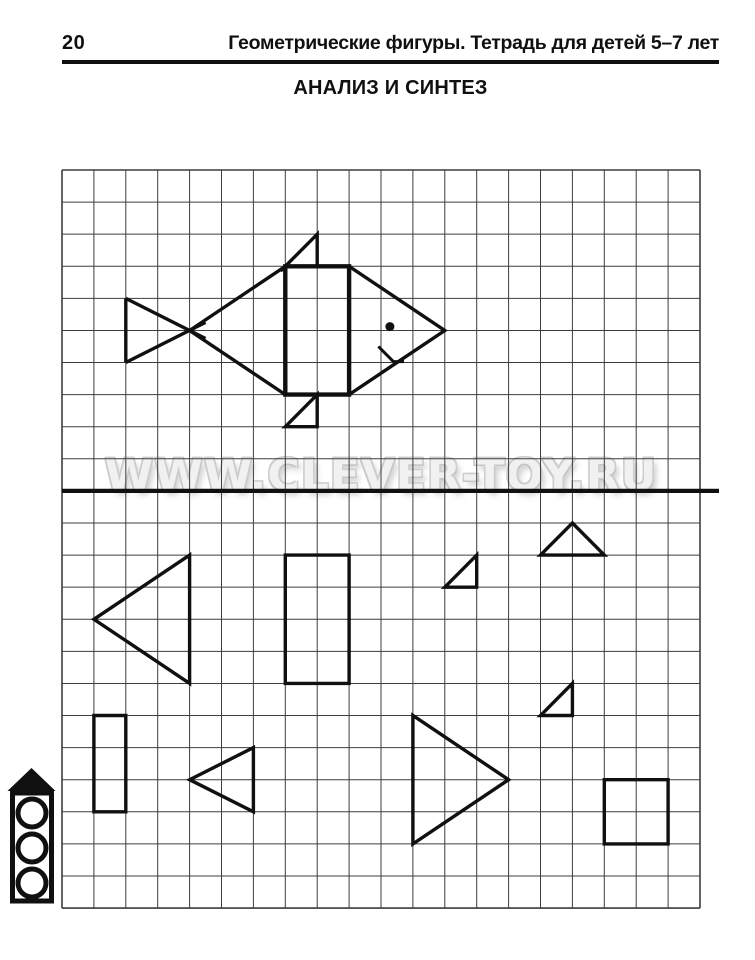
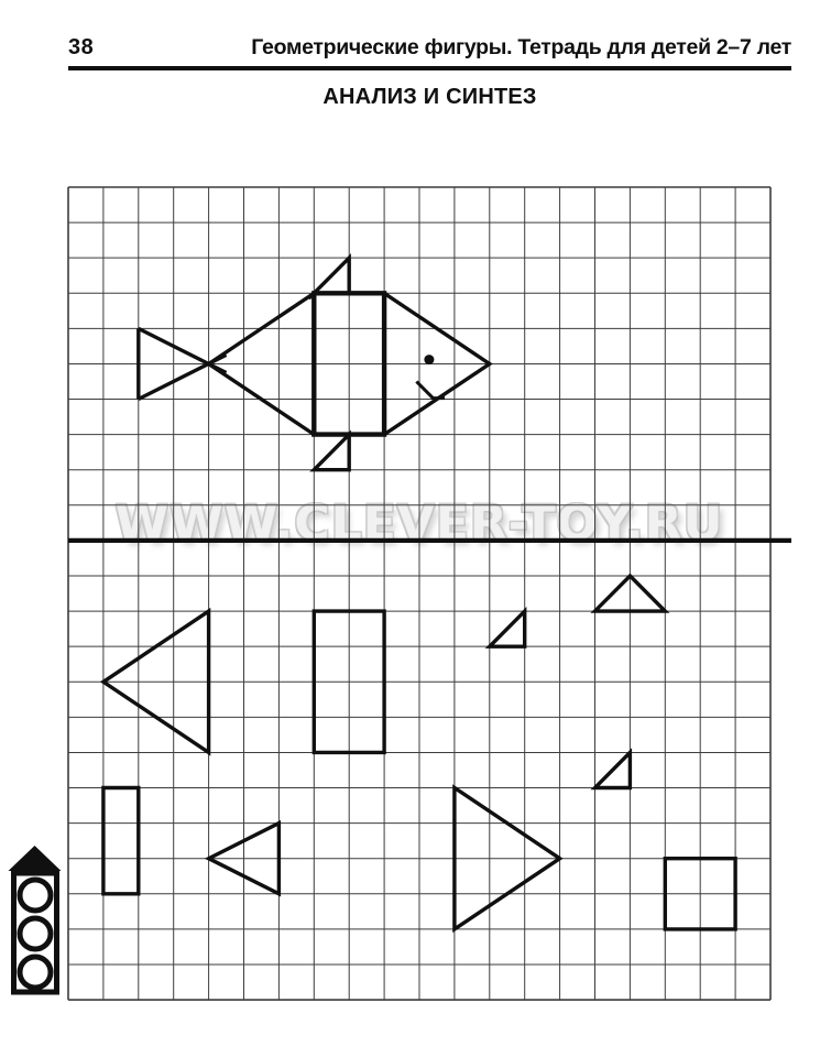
- 20
+ 38
- Геометрические фигуры. Тетрадь для детей 5–7 лет
+ Геометрические фигуры. Тетрадь для детей 2–7 лет
  АНАЛИЗ И СИНТЕЗ
  WWW.CLEVE-TOY.RU
